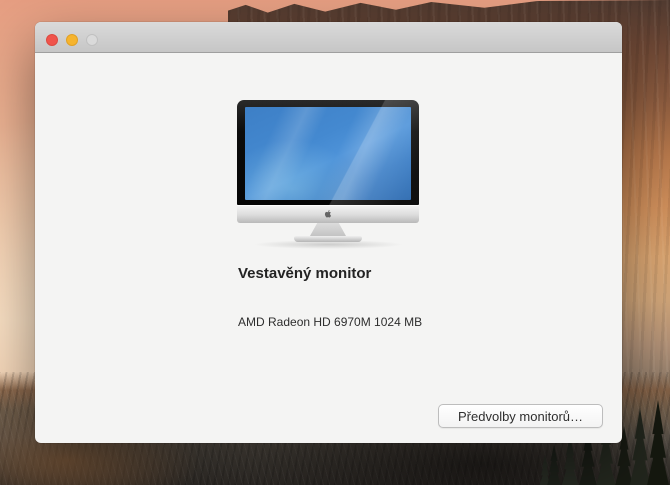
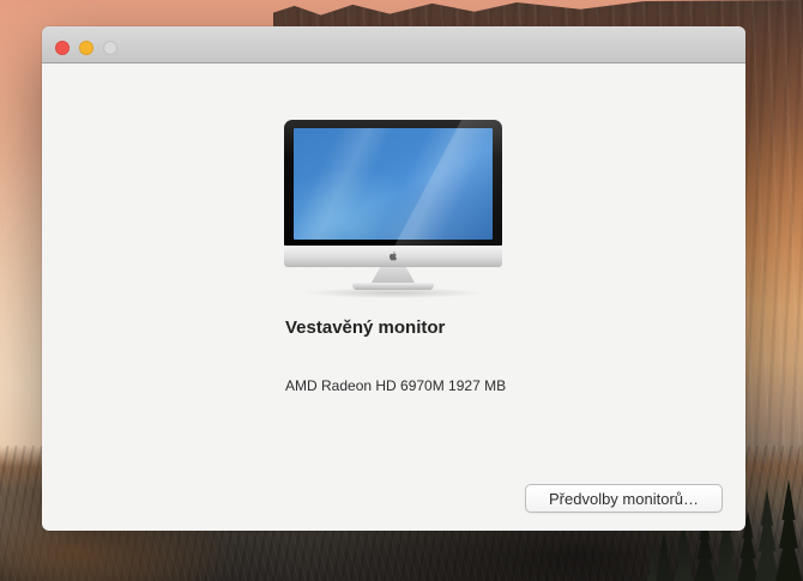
  Vestavěný monitor
- AMD Radeon HD 6970M 1024 MB
+ AMD Radeon HD 6970M 1927 MB
  Předvolby monitorů…
